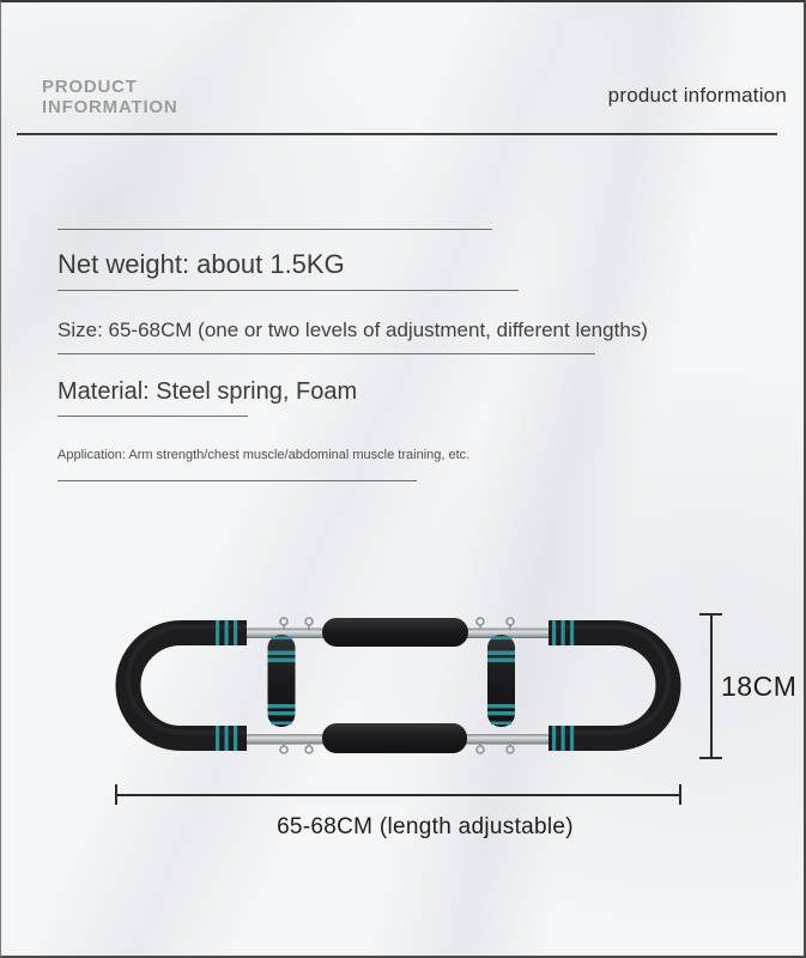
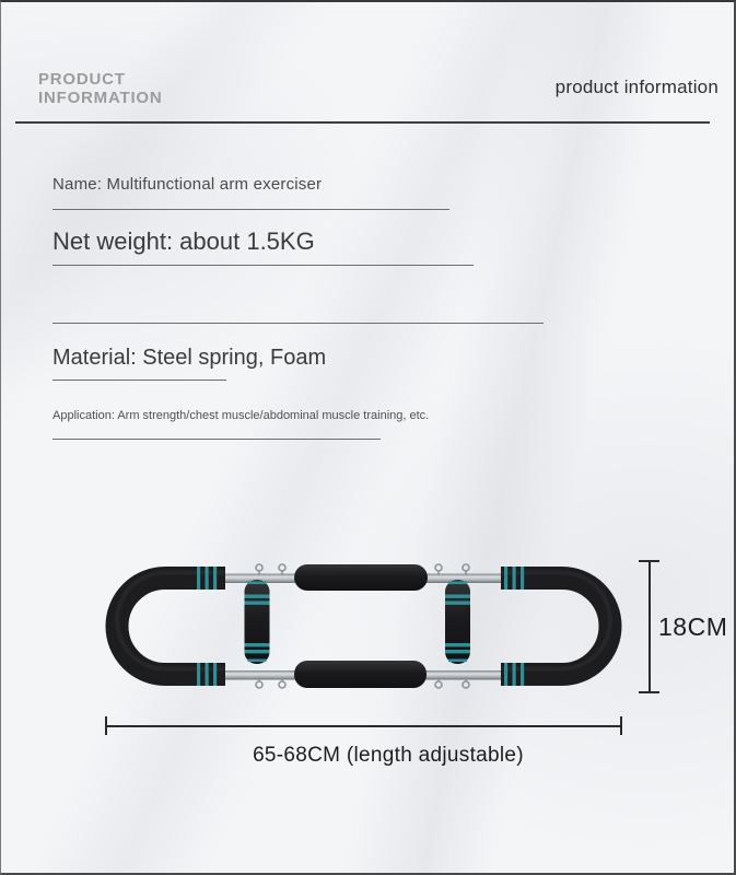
  PRODUCT
  INFORMATION
  product information
+ Name: Multifunctional arm exerciser
  Net weight: about 1.5KG
- Size: 65-68CM (one or two levels of adjustment, different lengths)
  Material: Steel spring, Foam
  Application: Arm strength/chest muscle/abdominal muscle training, etc.
  18CM
  65-68CM (length adjustable)
